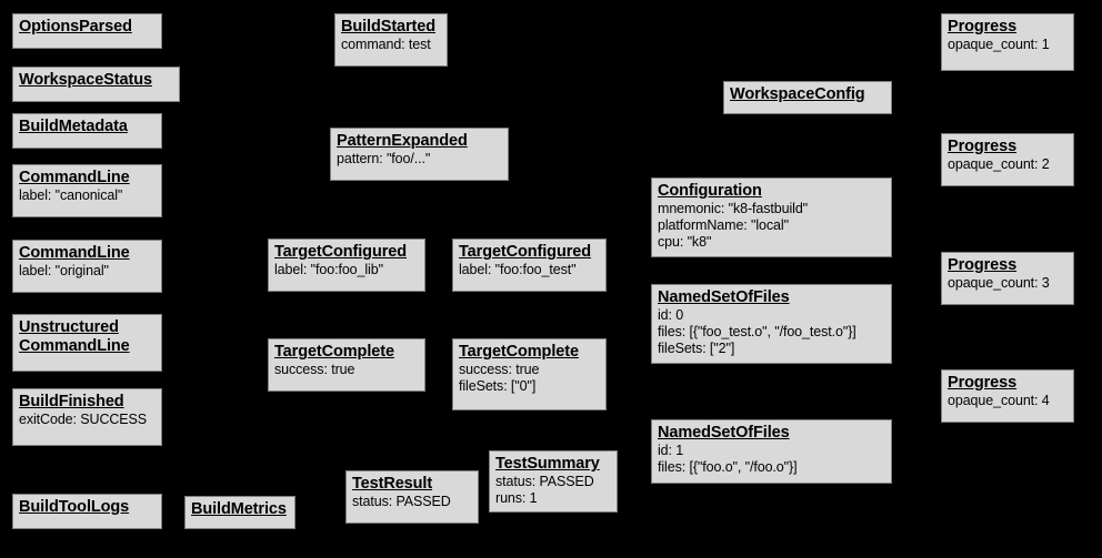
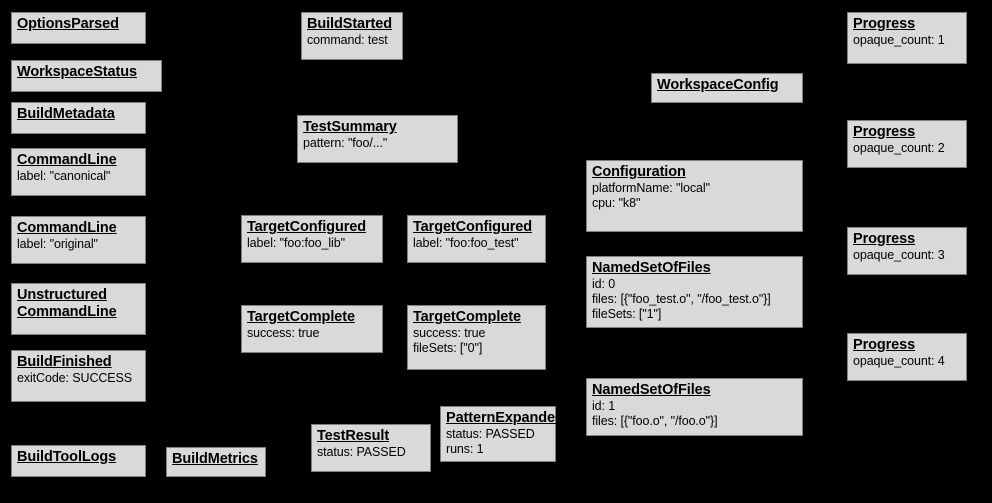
  OptionsParsed
  WorkspaceStatus
  BuildMetadata
  CommandLine
  label: "canonical"
  CommandLine
  label: "original"
  Unstructured CommandLine
  BuildFinished
  exitCode: SUCCESS
  BuildToolLogs
  BuildMetrics
  BuildStarted
  command: test
- PatternExpanded
+ TestSummary
  pattern: "foo/..."
  TargetConfigured
  label: "foo:foo_lib"
  TargetConfigured
  label: "foo:foo_test"
  TargetComplete
  success: true
  TargetComplete
  success: true
  fileSets: ["0"]
  TestResult
  status: PASSED
- TestSummary
+ PatternExpanded
  status: PASSED
  runs: 1
  WorkspaceConfig
  Configuration
- mnemonic: "k8-fastbuild"
  platformName: "local"
  cpu: "k8"
  NamedSetOfFiles
  id: 0
  files: [{"foo_test.o", "/foo_test.o"}]
- fileSets: ["2"]
+ fileSets: ["1"]
  NamedSetOfFiles
  id: 1
  files: [{"foo.o", "/foo.o"}]
  Progress
  opaque_count: 1
  Progress
  opaque_count: 2
  Progress
  opaque_count: 3
  Progress
  opaque_count: 4
